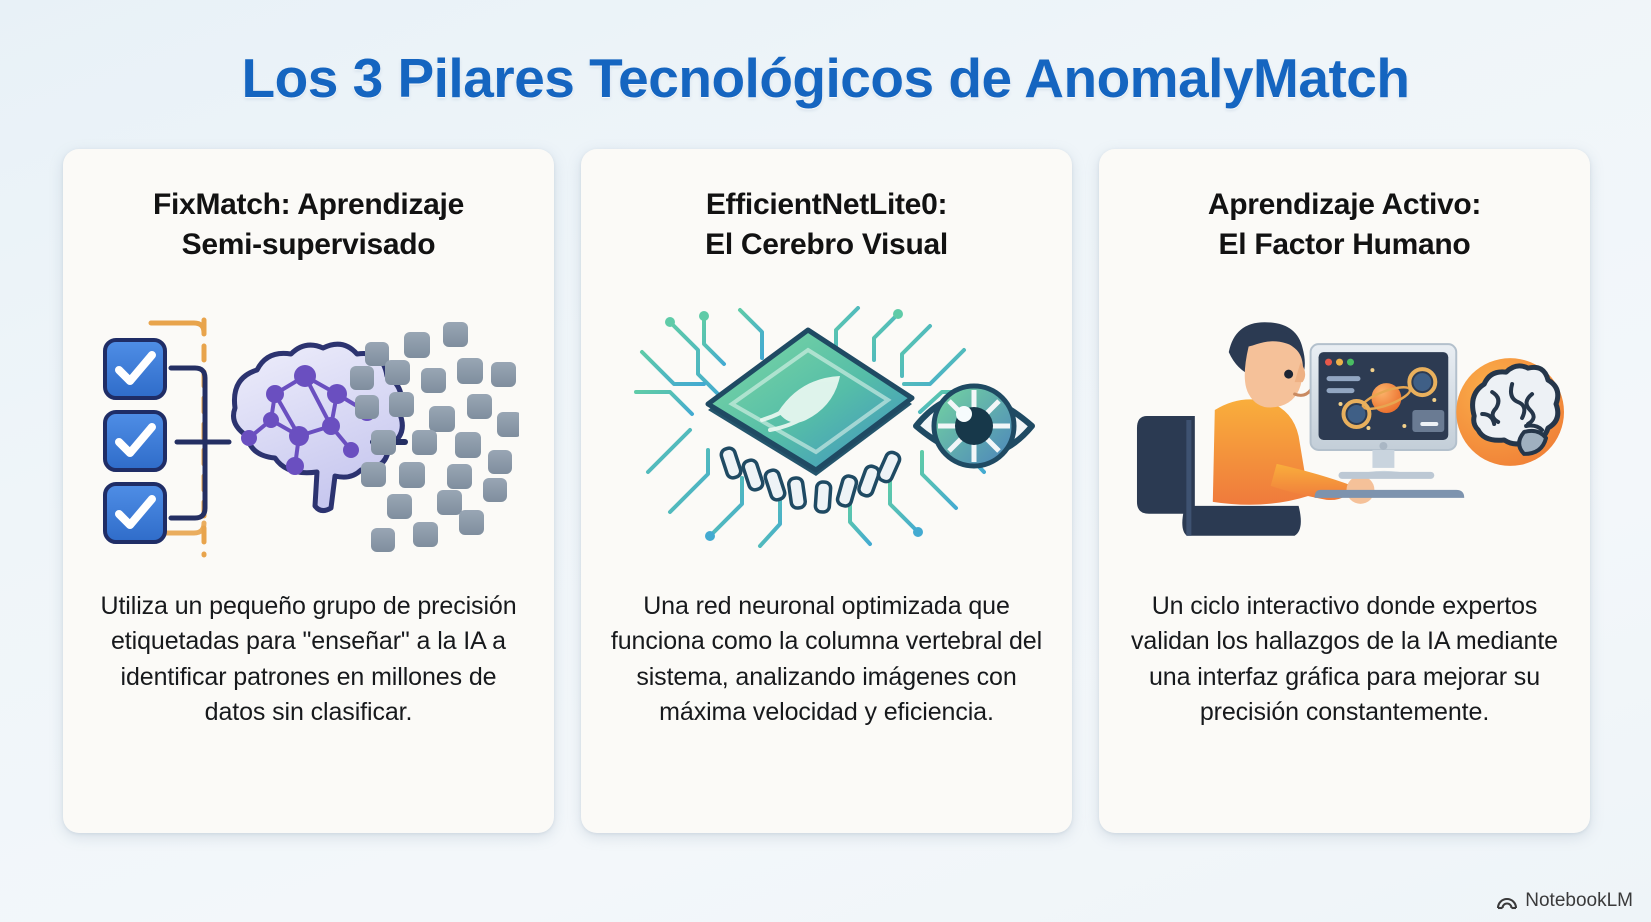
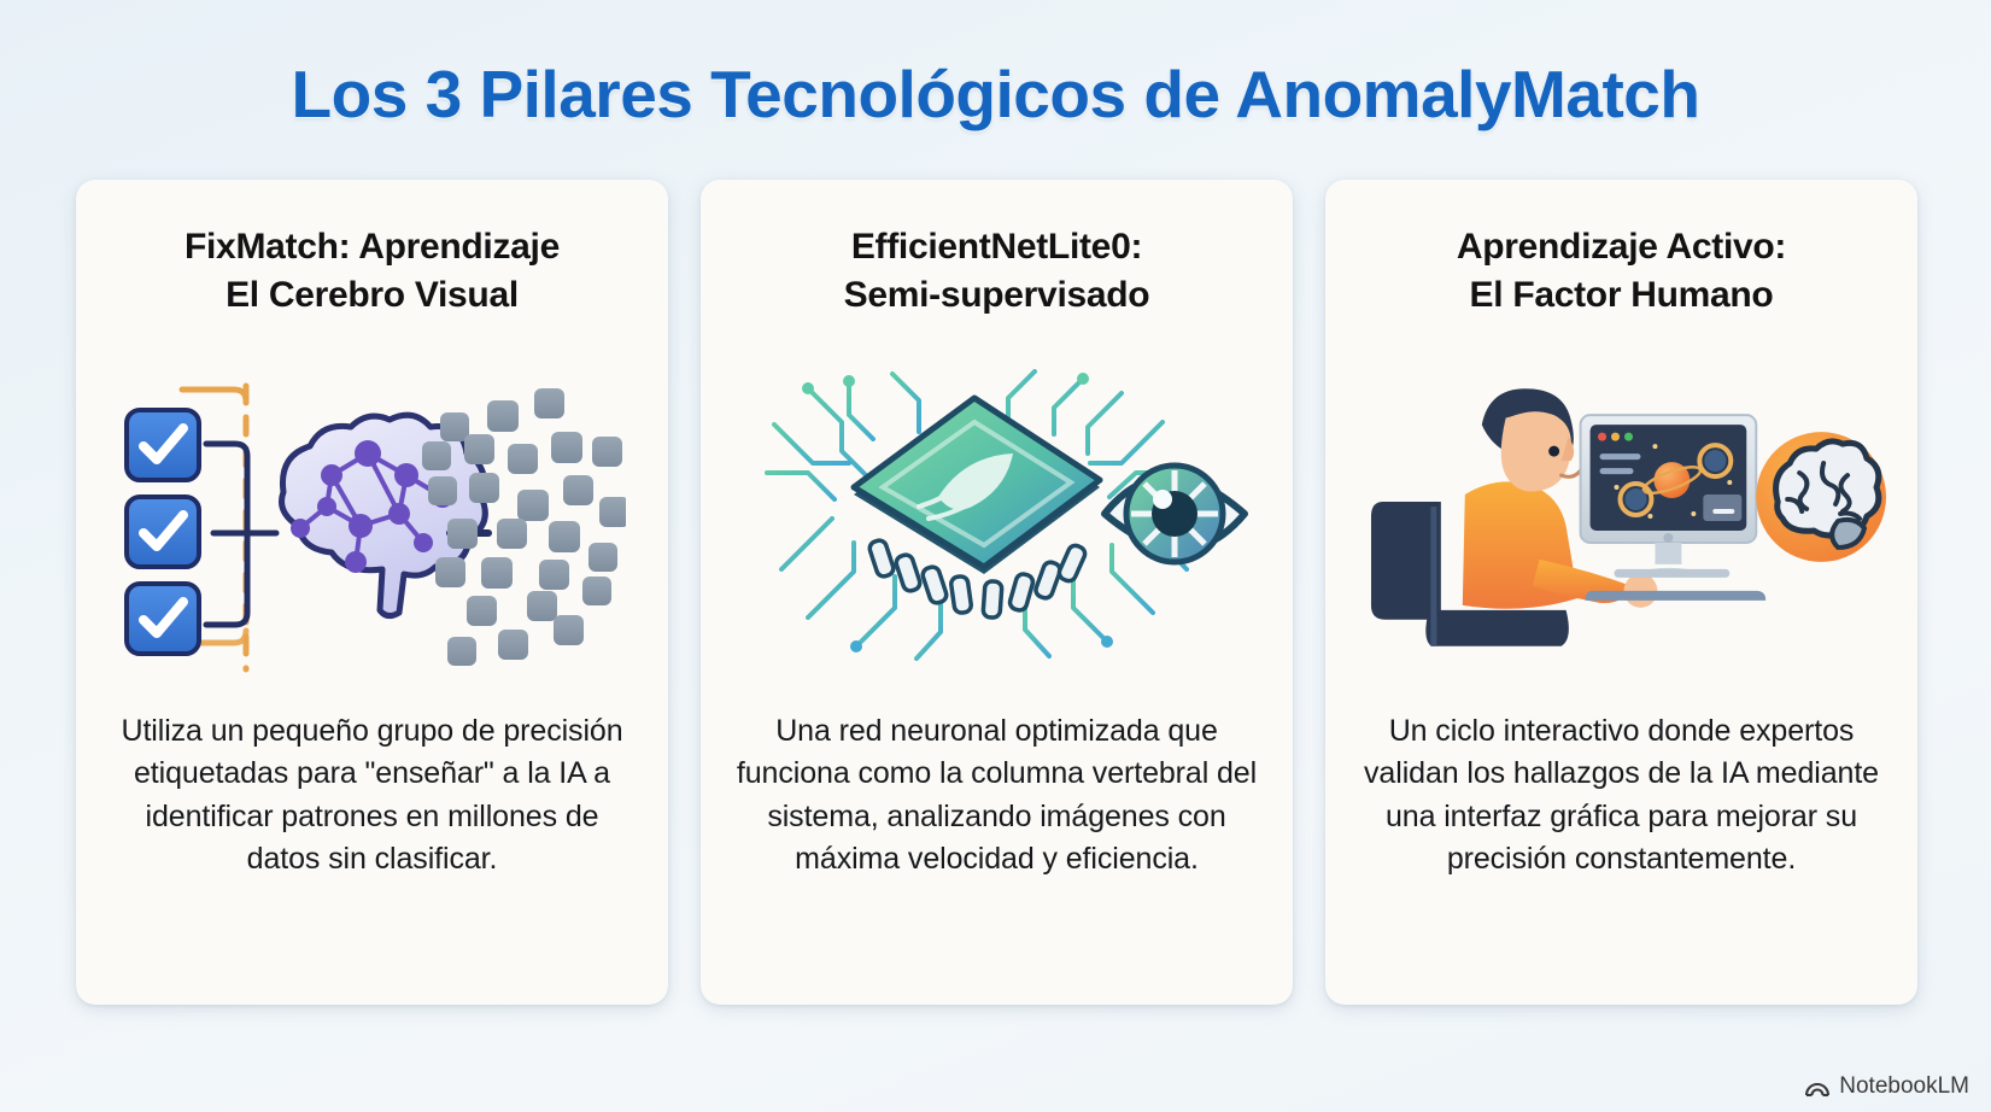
  Los 3 Pilares Tecnológicos de AnomalyMatch
  FixMatch: Aprendizaje
- Semi-supervisado
+ El Cerebro Visual
  Utiliza un pequeño grupo de precisión etiquetadas para "enseñar" a la IA a identificar patrones en millones de datos sin clasificar.
  EfficientNetLite0:
- El Cerebro Visual
+ Semi-supervisado
  Una red neuronal optimizada que funciona como la columna vertebral del sistema, analizando imágenes con máxima velocidad y eficiencia.
  Aprendizaje Activo:
  El Factor Humano
  Un ciclo interactivo donde expertos validan los hallazgos de la IA mediante una interfaz gráfica para mejorar su precisión constantemente.
  NotebookLM
